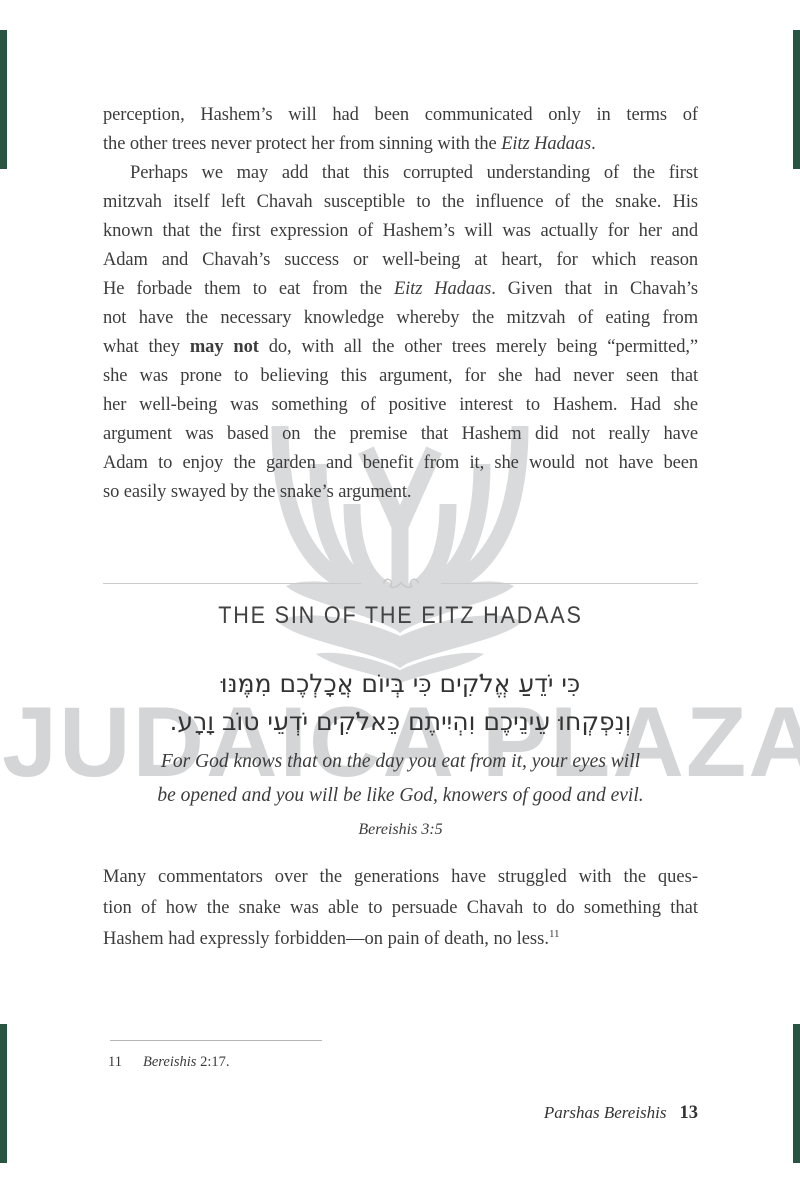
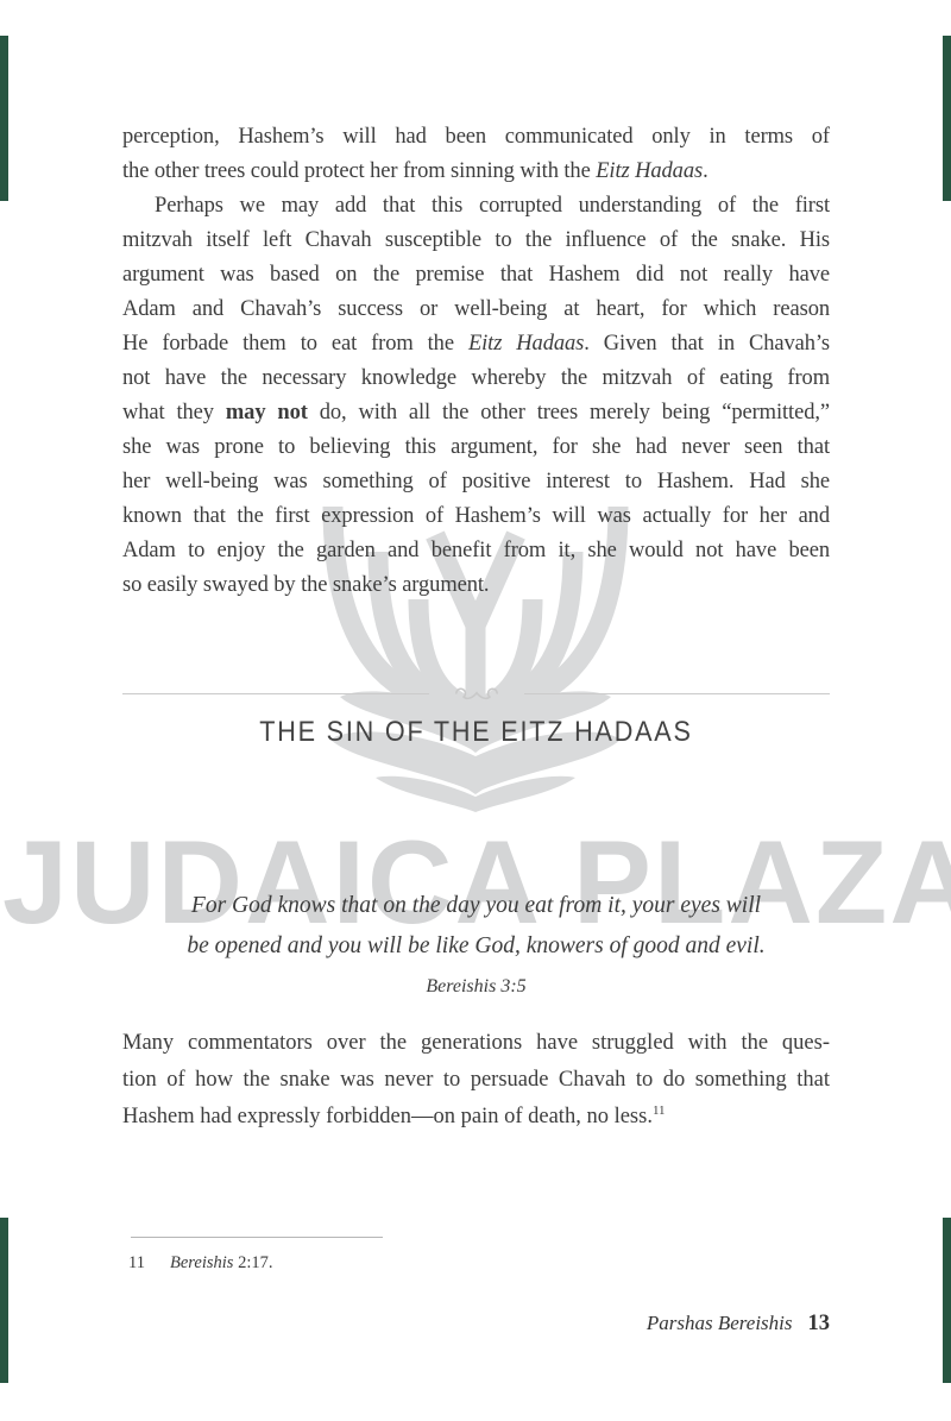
  JUDAICA PLAZA
  perception, Hashem’s will had been communicated only in terms of
- the other trees never protect her from sinning with the Eitz Hadaas.
+ the other trees could protect her from sinning with the Eitz Hadaas.
  Perhaps we may add that this corrupted understanding of the first
  mitzvah itself left Chavah susceptible to the influence of the snake. His
- known that the first expression of Hashem’s will was actually for her and
+ argument was based on the premise that Hashem did not really have
  Adam and Chavah’s success or well-being at heart, for which reason
  He forbade them to eat from the Eitz Hadaas. Given that in Chavah’s
  not have the necessary knowledge whereby the mitzvah of eating from
  what they may not do, with all the other trees merely being “permitted,”
  she was prone to believing this argument, for she had never seen that
  her well-being was something of positive interest to Hashem. Had she
- argument was based on the premise that Hashem did not really have
+ known that the first expression of Hashem’s will was actually for her and
  Adam to enjoy the garden and benefit from it, she would not have been
  so easily swayed by the snake’s argument.
  THE SIN OF THE EITZ HADAAS
- כִּי יֹדֵעַ אֱלֹקִים כִּי בְּיוֹם אֲכָלְכֶם מִמֶּנּוּ
- וְנִפְקְחוּ עֵינֵיכֶם וִהְיִיתֶם כֵּאלֹקִים יֹדְעֵי טוֹב וָרָע.
  For God knows that on the day you eat from it, your eyes will
  be opened and you will be like God, knowers of good and evil.
  Bereishis 3:5
  Many commentators over the generations have struggled with the ques-
- tion of how the snake was able to persuade Chavah to do something that
+ tion of how the snake was never to persuade Chavah to do something that
  Hashem had expressly forbidden—on pain of death, no less.11
  11 Bereishis 2:17.
  Parshas Bereishis 13
